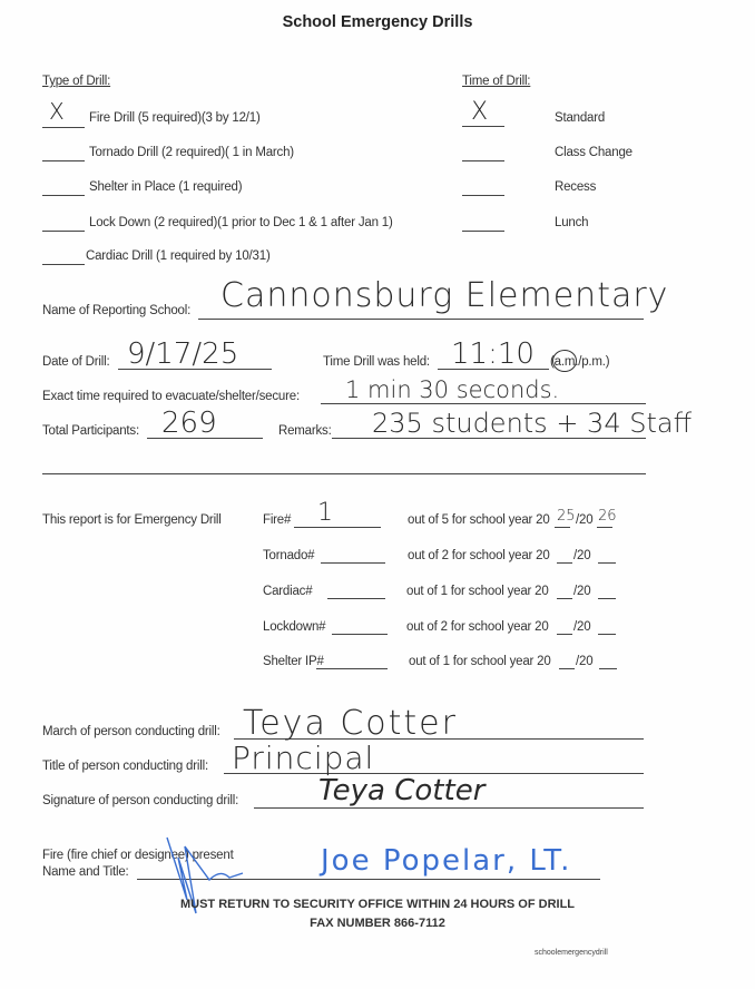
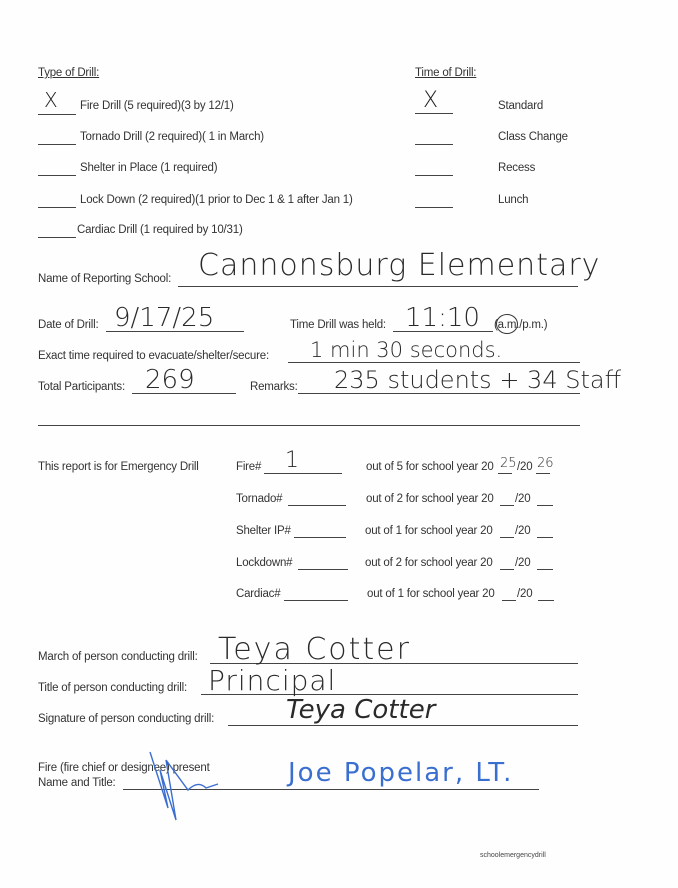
- School Emergency Drills
  Type of Drill:
  Time of Drill:
  X
  Fire Drill (5 required)(3 by 12/1)
  Tornado Drill (2 required)( 1 in March)
  Shelter in Place (1 required)
  Lock Down (2 required)(1 prior to Dec 1 & 1 after Jan 1)
  Cardiac Drill (1 required by 10/31)
  X
  Standard
  Class Change
  Recess
  Lunch
  Name of Reporting School:
  Cannonsburg Elementary
  Date of Drill:
  9/17/25
  Time Drill was held:
  11:10
  (a.m./p.m.)
  Exact time required to evacuate/shelter/secure:
  1 min 30 seconds.
  Total Participants:
  269
  Remarks:
  235 students + 34 Staff
  This report is for Emergency Drill
  Fire#
  1
  out of 5 for school year 20
  25
  /20
  26
  Tornado#
  out of 2 for school year 20
  /20
- Cardiac#
+ Shelter IP#
  out of 1 for school year 20
  /20
  Lockdown#
  out of 2 for school year 20
  /20
- Shelter IP#
+ Cardiac#
  out of 1 for school year 20
  /20
  March of person conducting drill:
  Teya Cotter
  Title of person conducting drill:
  Principal
  Signature of person conducting drill:
  Teya Cotter
  Fire (fire chief or designee present
  Name and Title:
  Joe Popelar, LT.
- MUST RETURN TO SECURITY OFFICE WITHIN 24 HOURS OF DRILL
- FAX NUMBER 866-7112
